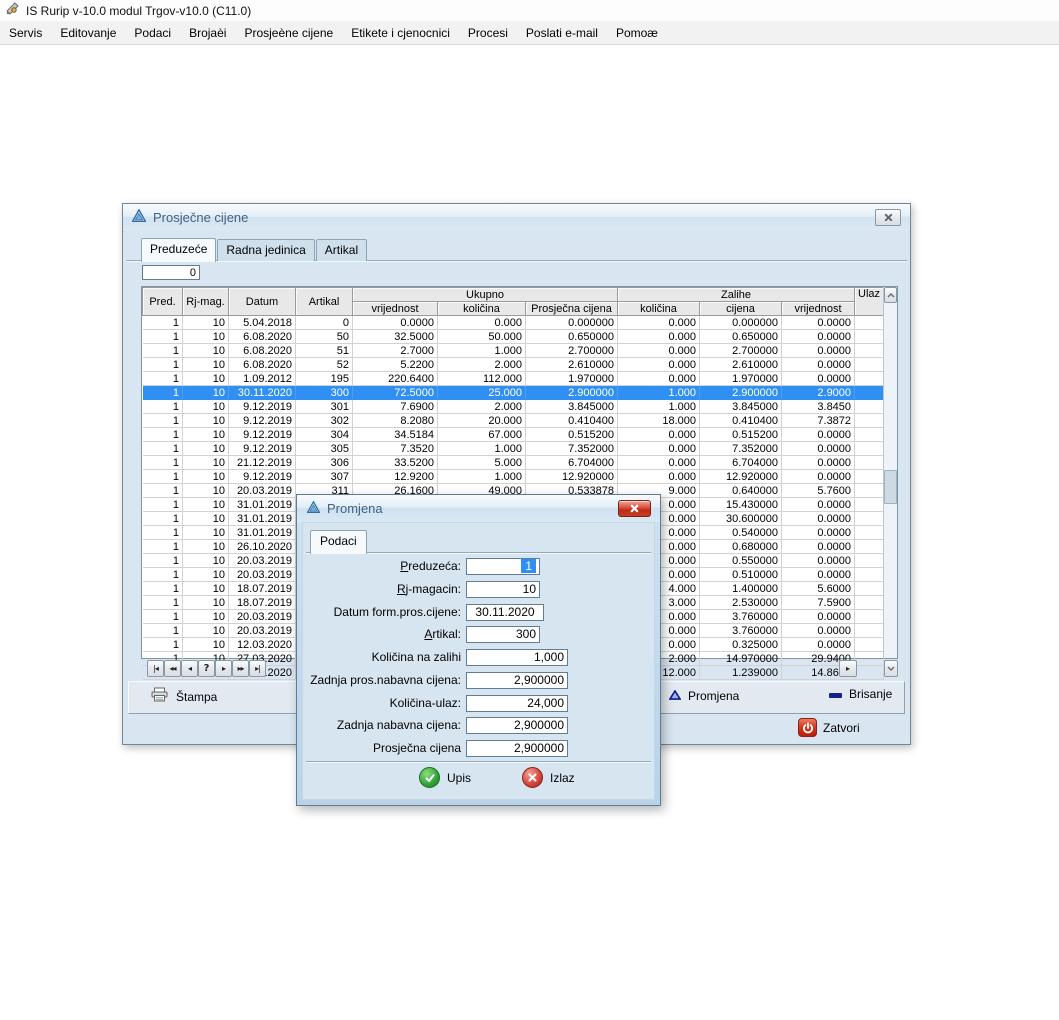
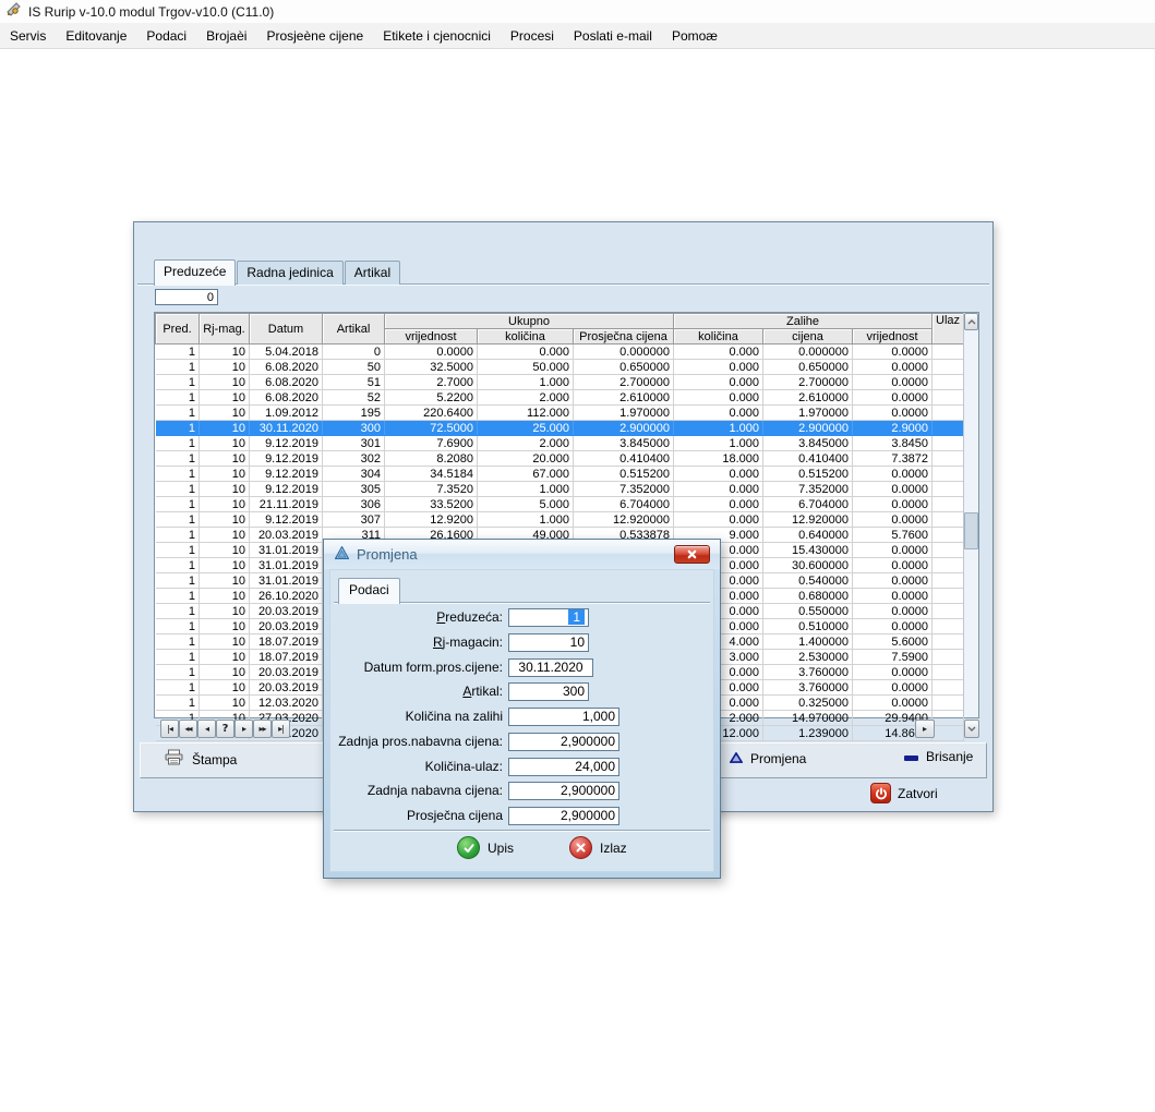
  IS Rurip v-10.0 modul Trgov-v10.0 (C11.0)
  Servis
  Editovanje
  Podaci
  Brojaèi
  Prosjeène cijene
  Etikete i cjenocnici
  Procesi
  Poslati e-mail
  Pomoæ
- Prosječne cijene
  Preduzeće
  Radna jedinica
  Artikal
  0
  Pred.	Rj-mag.	Datum	Artikal	Ukupno	Zalihe	Ulaz
  vrijednost	količina	Prosječna cijena	količina	cijena	vrijednost
  1	10	5.04.2018	0	0.0000	0.000	0.000000	0.000	0.000000	0.0000
  1	10	6.08.2020	50	32.5000	50.000	0.650000	0.000	0.650000	0.0000
  1	10	6.08.2020	51	2.7000	1.000	2.700000	0.000	2.700000	0.0000
  1	10	6.08.2020	52	5.2200	2.000	2.610000	0.000	2.610000	0.0000
  1	10	1.09.2012	195	220.6400	112.000	1.970000	0.000	1.970000	0.0000
  1	10	30.11.2020	300	72.5000	25.000	2.900000	1.000	2.900000	2.9000
  1	10	9.12.2019	301	7.6900	2.000	3.845000	1.000	3.845000	3.8450
  1	10	9.12.2019	302	8.2080	20.000	0.410400	18.000	0.410400	7.3872
  1	10	9.12.2019	304	34.5184	67.000	0.515200	0.000	0.515200	0.0000
  1	10	9.12.2019	305	7.3520	1.000	7.352000	0.000	7.352000	0.0000
- 1	10	21.12.2019	306	33.5200	5.000	6.704000	0.000	6.704000	0.0000
+ 1	10	21.11.2019	306	33.5200	5.000	6.704000	0.000	6.704000	0.0000
  1	10	9.12.2019	307	12.9200	1.000	12.920000	0.000	12.920000	0.0000
  1	10	20.03.2019	311	26.1600	49.000	0.533878	9.000	0.640000	5.7600
  1	10	31.01.2019					0.000	30.600000	0.0000
  1	10	31.01.2019					0.000	0.540000	0.0000
  1	10	26.10.2020					0.000	0.680000	0.0000
  1	10	20.03.2019					0.000	0.550000	0.0000
  1	10	20.03.2019					0.000	0.510000	0.0000
  1	10	18.07.2019					4.000	1.400000	5.6000
  1	10	18.07.2019					3.000	2.530000	7.5900
  1	10	20.03.2019					0.000	3.760000	0.0000
  1	10	20.03.2019					0.000	3.760000	0.0000
  1	10	12.03.2020					0.000	0.325000	0.0000
  1	10	27.03.2020					2.000	14.970000	29.9400
  |◂
  ◂◂
  ◂
  ?
  ▸
  ▸▸
  ▸|
  ▸
  Štampa
  Promjena
  Brisanje
  Zatvori
  Promjena
  Podaci
  Preduzeća:
  1
  Rj-magacin:
  10
  Datum form.pros.cijene:
  30.11.2020
  Artikal:
  300
  Količina na zalihi
  1,000
  Zadnja pros.nabavna cijena:
  2,900000
  Količina-ulaz:
  24,000
  Zadnja nabavna cijena:
  2,900000
  Prosječna cijena
  2,900000
  Upis
  Izlaz
